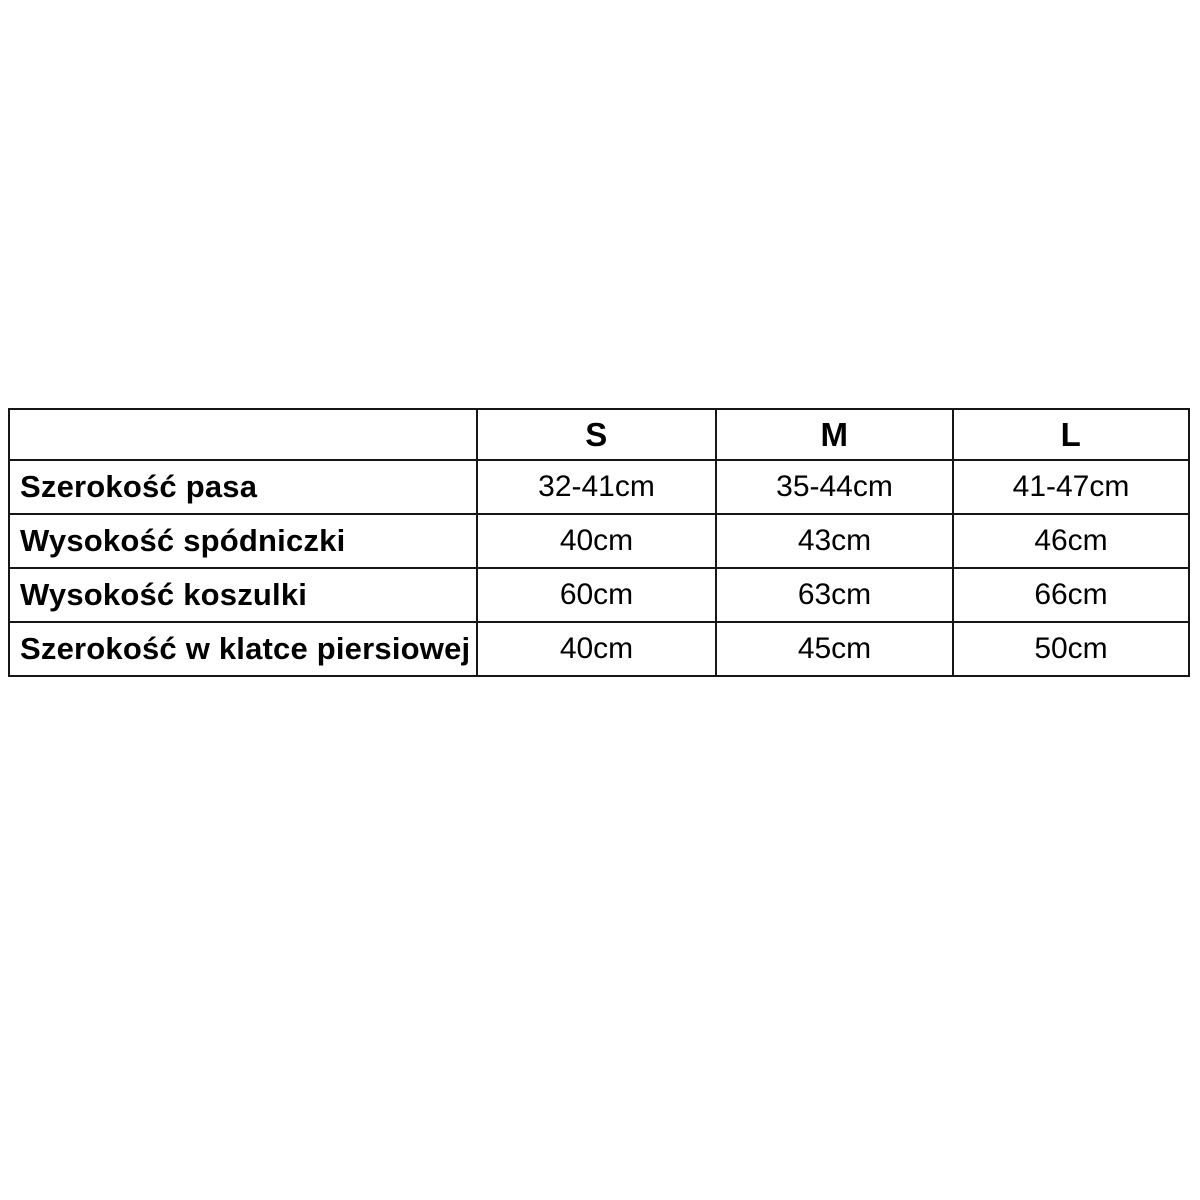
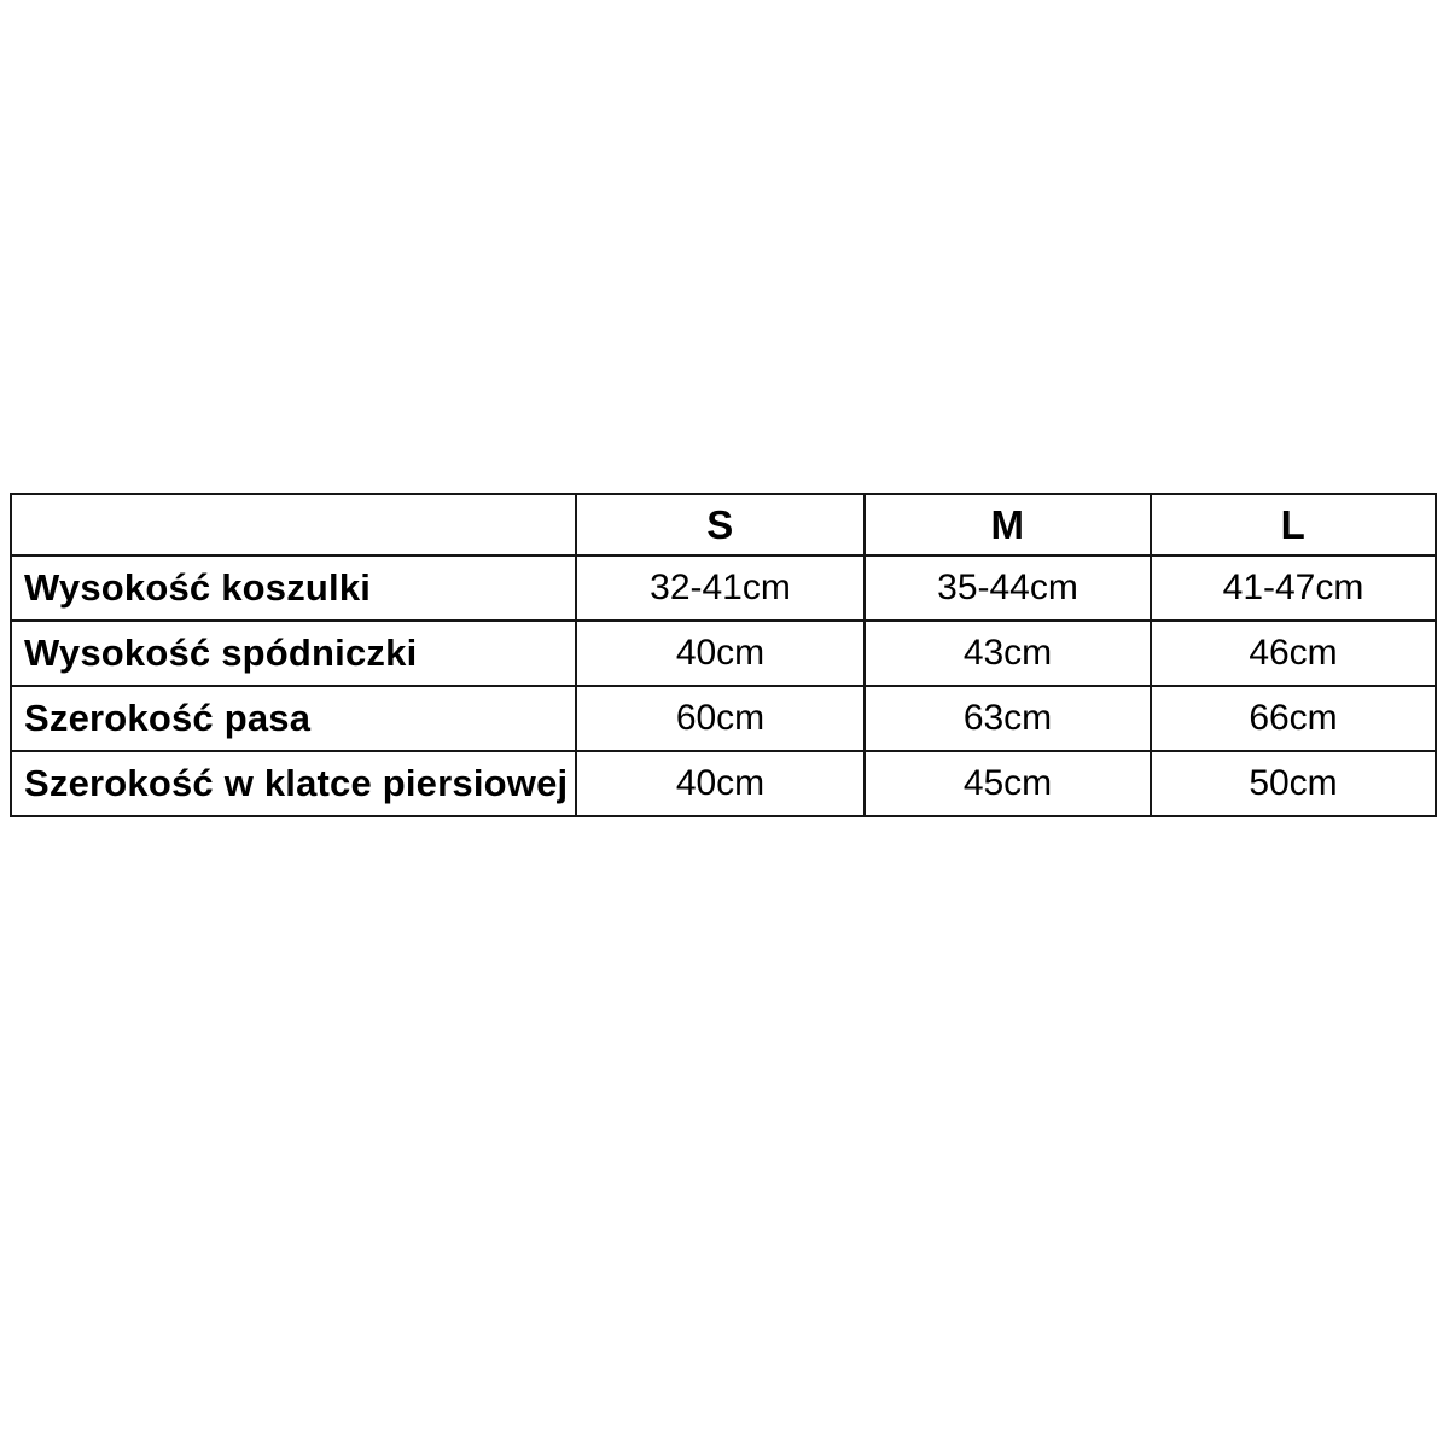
  	S	M	L
- Szerokość pasa	32-41cm	35-44cm	41-47cm
+ Wysokość koszulki	32-41cm	35-44cm	41-47cm
  Wysokość spódniczki	40cm	43cm	46cm
- Wysokość koszulki	60cm	63cm	66cm
+ Szerokość pasa	60cm	63cm	66cm
  Szerokość w klatce piersiowej	40cm	45cm	50cm
